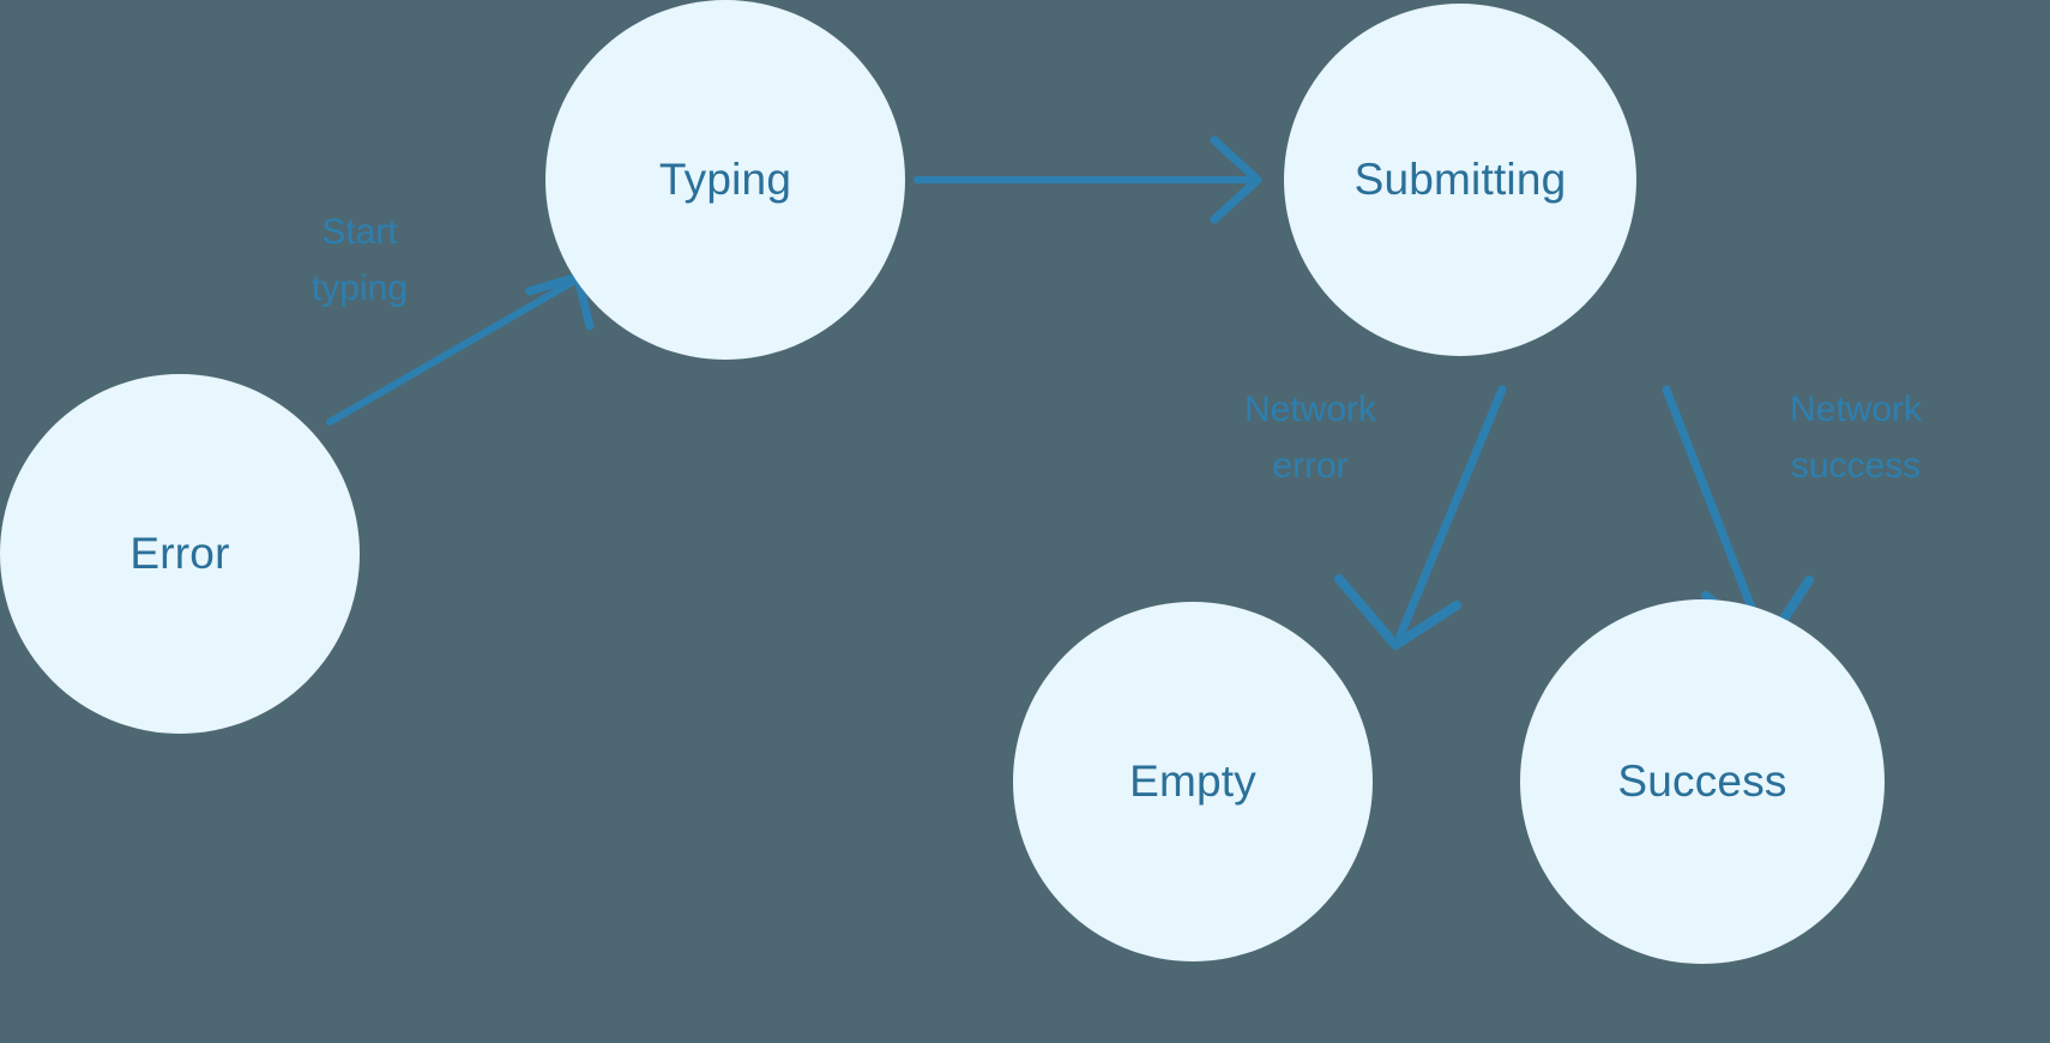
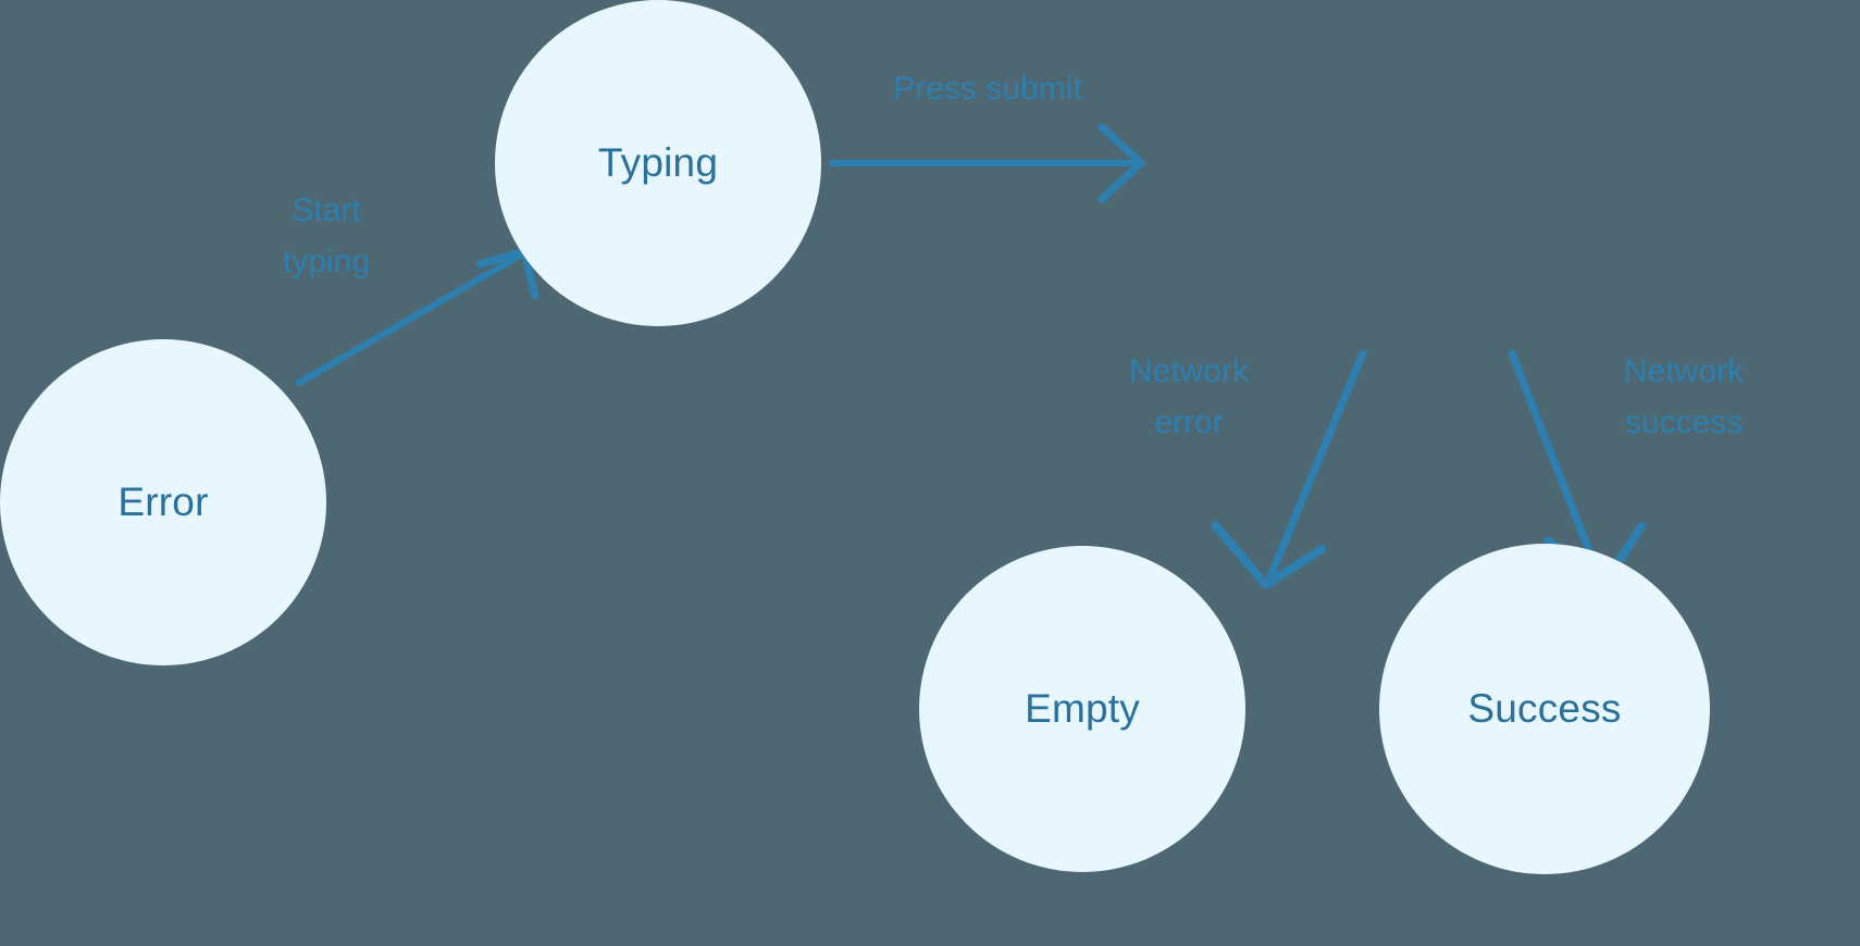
  Error
  Typing
- Submitting
  Empty
  Success
  Start
  typing
+ Press submit
  Network
  error
  Network
  success
